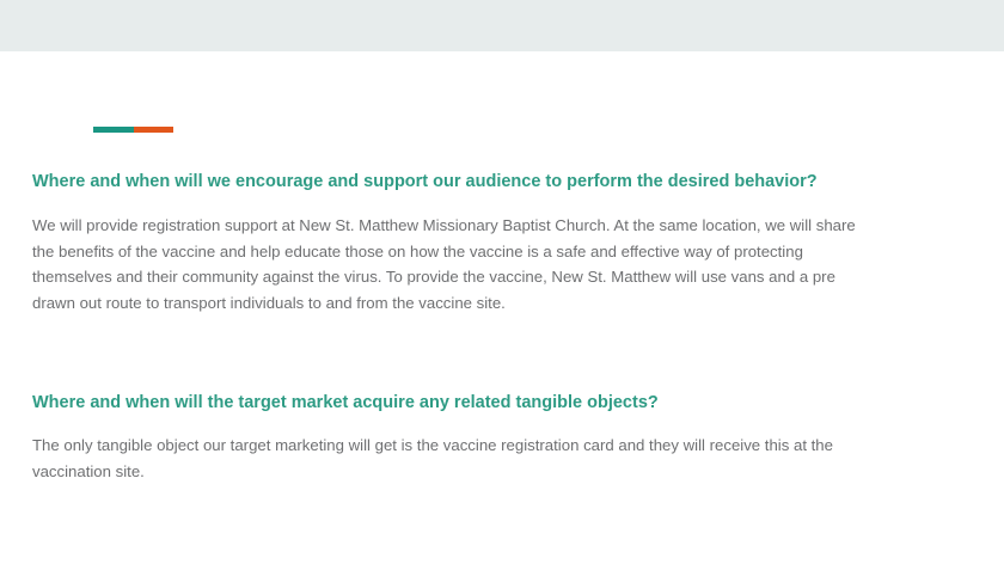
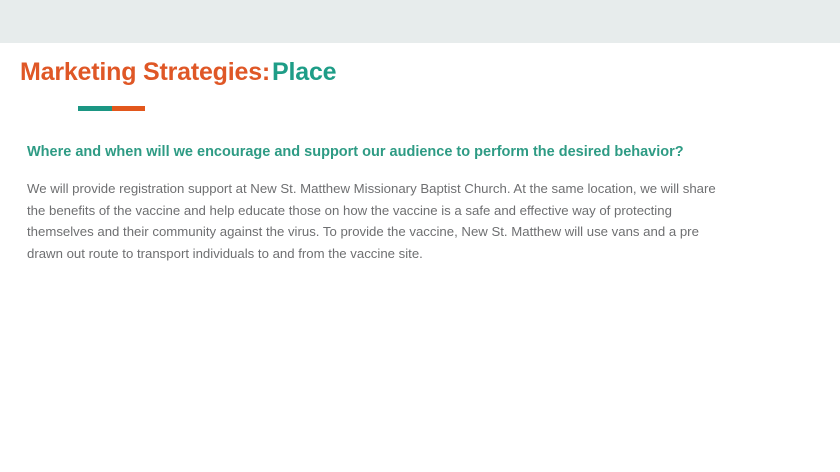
+ Marketing Strategies:Place
  Where and when will we encourage and support our audience to perform the desired behavior?
  We will provide registration support at New St. Matthew Missionary Baptist Church. At the same location, we will share the benefits of the vaccine and help educate those on how the vaccine is a safe and effective way of protecting themselves and their community against the virus. To provide the vaccine, New St. Matthew will use vans and a pre drawn out route to transport individuals to and from the vaccine site.
- Where and when will the target market acquire any related tangible objects?
- The only tangible object our target marketing will get is the vaccine registration card and they will receive this at the vaccination site.
